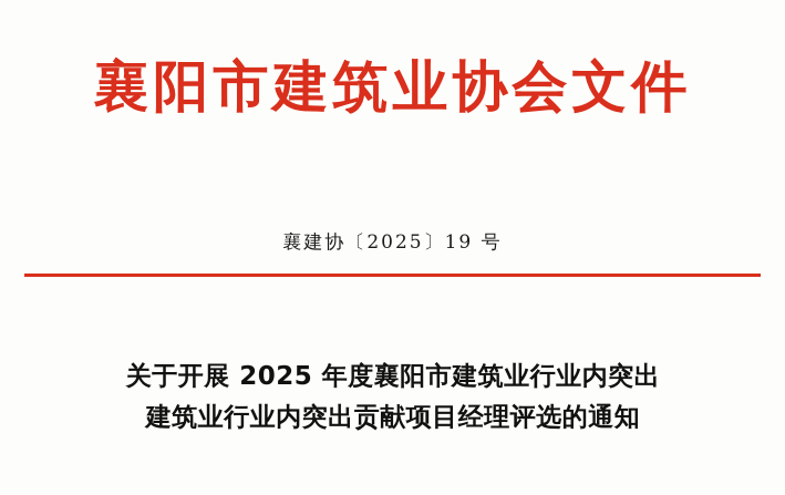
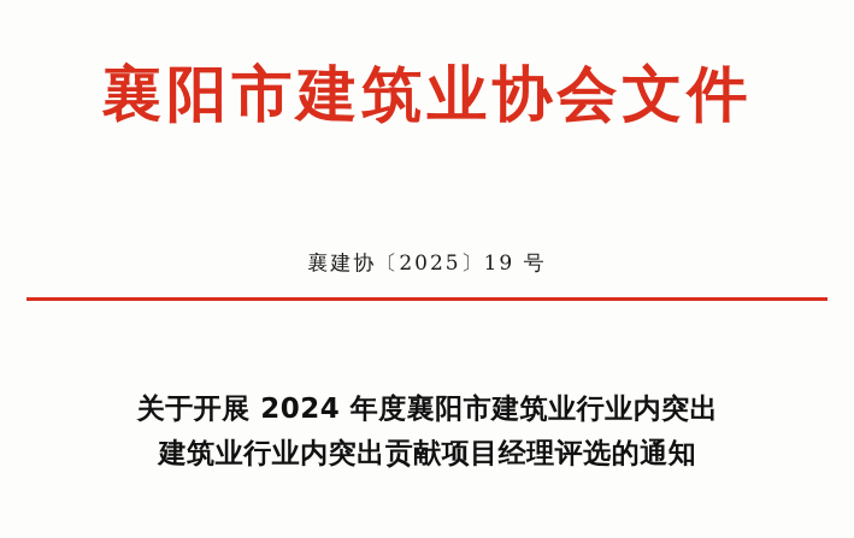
  襄阳市建筑业协会文件
  襄建协〔2025〕19 号
- 关于开展 2025 年度襄阳市建筑业行业内突出
+ 关于开展 2024 年度襄阳市建筑业行业内突出
  建筑业行业内突出贡献项目经理评选的通知
